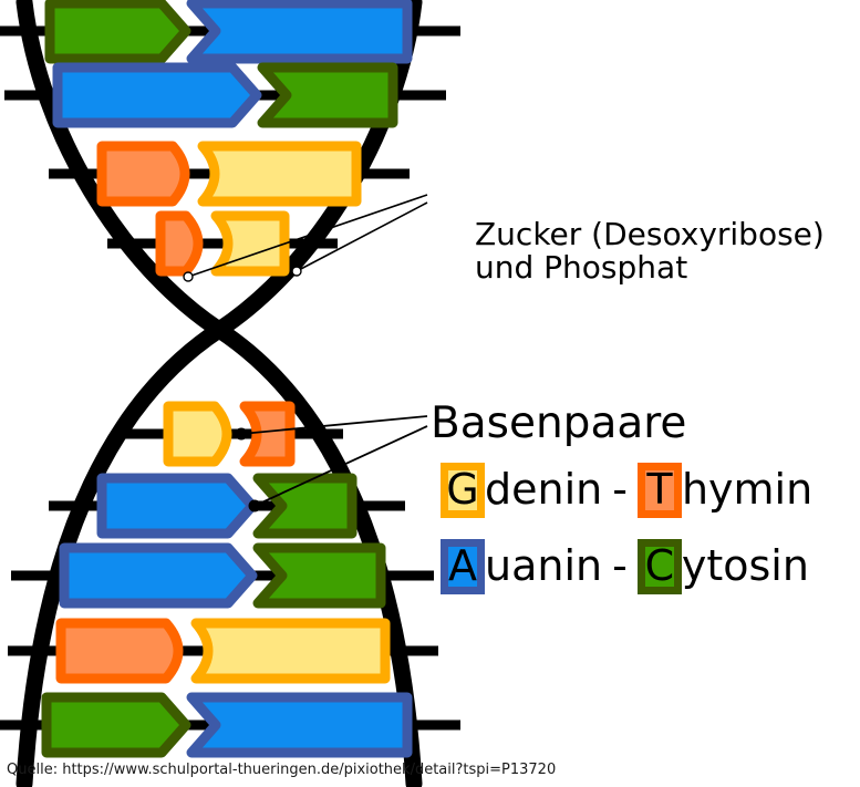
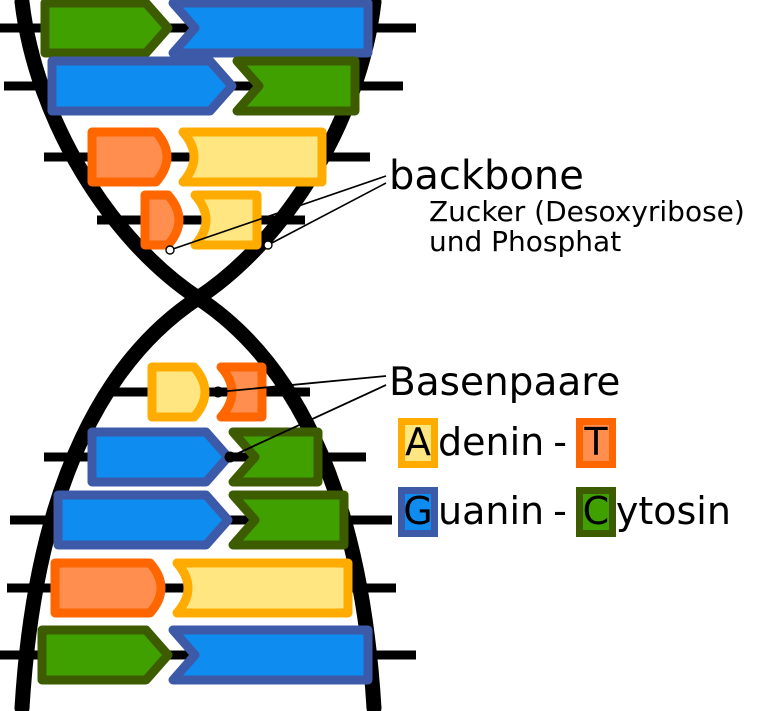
+ backbone
  Zucker (Desoxyribose)
  und Phosphat
  Basenpaare
- G
+ A
  denin
  -
  T
- hymin
- A
+ G
  uanin
  -
  C
  ytosin
- Quelle: https://www.schulportal-thueringen.de/pixiothek/detail?tspi=P13720
